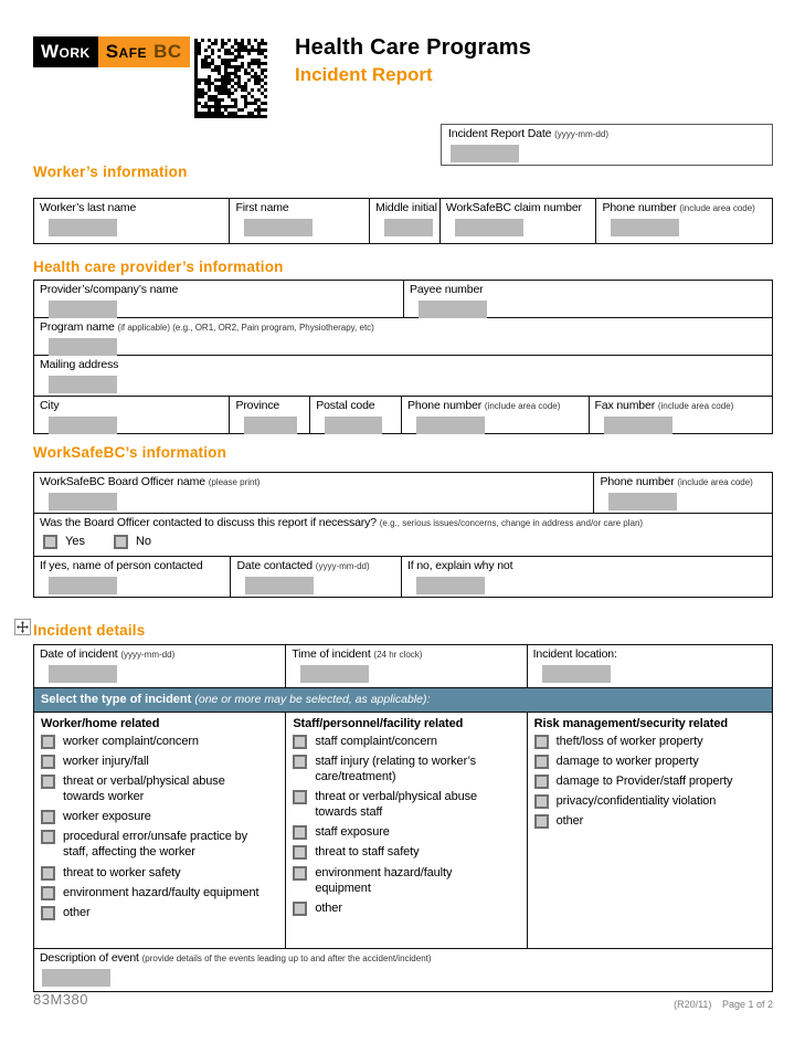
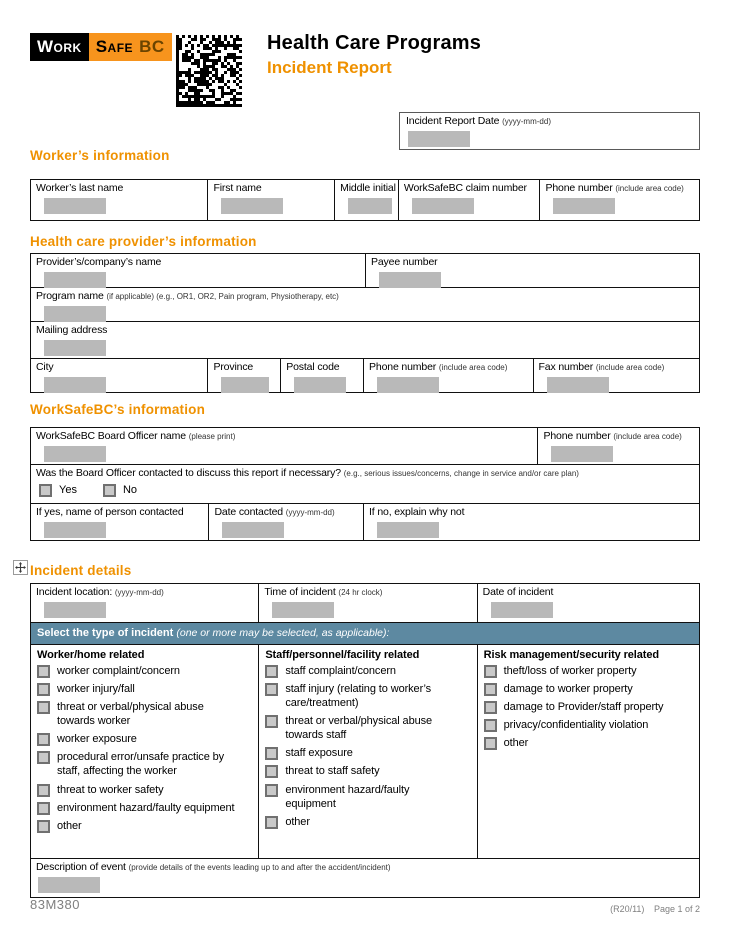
  Work
  Safe
  BC
  Health Care Programs
  Incident Report
  Incident Report Date (yyyy-mm-dd)
  Worker’s information
  Worker’s last name
  First name
  Middle initial
  WorkSafeBC claim number
  Phone number (include area code)
  Health care provider’s information
  Provider’s/company’s name
  Payee number
  Program name (if applicable) (e.g., OR1, OR2, Pain program, Physiotherapy, etc)
  Mailing address
  City
  Province
  Postal code
  Phone number (include area code)
  Fax number (include area code)
  WorkSafeBC’s information
  WorkSafeBC Board Officer name (please print)
  Phone number (include area code)
- Was the Board Officer contacted to discuss this report if necessary? (e.g., serious issues/concerns, change in address and/or care plan)
+ Was the Board Officer contacted to discuss this report if necessary? (e.g., serious issues/concerns, change in service and/or care plan)
  Yes
  No
  If yes, name of person contacted
  Date contacted (yyyy-mm-dd)
  If no, explain why not
  Incident details
- Date of incident (yyyy-mm-dd)
+ Incident location: (yyyy-mm-dd)
  Time of incident (24 hr clock)
- Incident location:
+ Date of incident
  Select the type of incident (one or more may be selected, as applicable):
  Worker/home related
  worker complaint/concern
  worker injury/fall
  threat or verbal/physical abuse towards worker
  worker exposure
  procedural error/unsafe practice by staff, affecting the worker
  threat to worker safety
  environment hazard/faulty equipment
  other
  Staff/personnel/facility related
  staff complaint/concern
  staff injury (relating to worker’s care/treatment)
  threat or verbal/physical abuse towards staff
  staff exposure
  threat to staff safety
  environment hazard/faulty equipment
  other
  Risk management/security related
  theft/loss of worker property
  damage to worker property
  damage to Provider/staff property
  privacy/confidentiality violation
  other
  Description of event (provide details of the events leading up to and after the accident/incident)
  83M380
  (R20/11) Page 1 of 2
